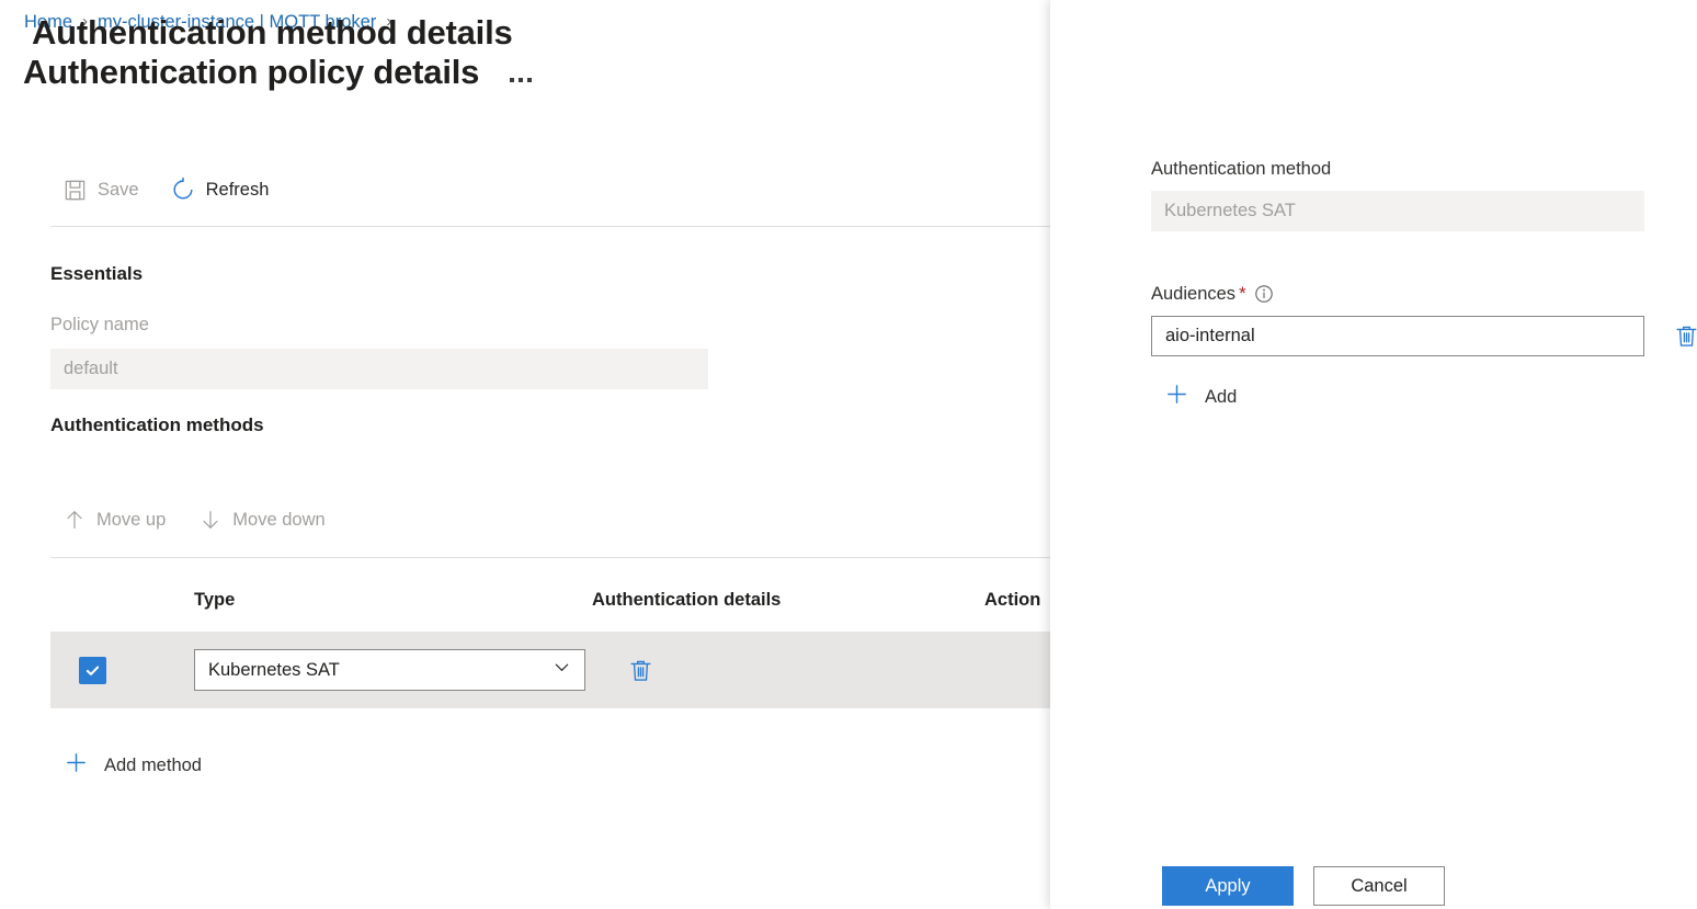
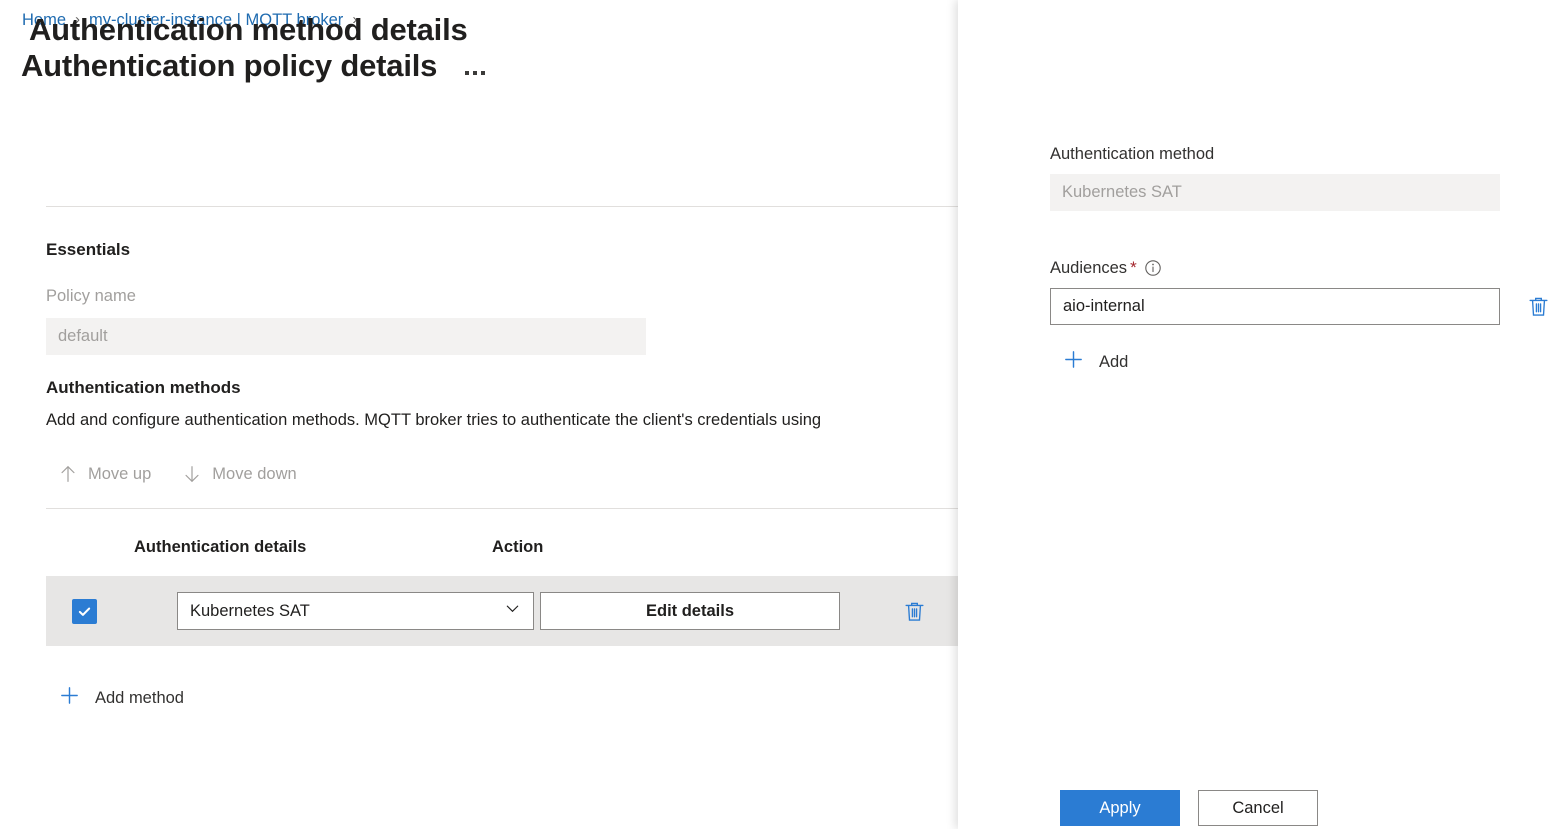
  Home
  ›
  my-cluster-instance | MQTT broker
  ›
  Authentication policy details
- Save
- Refresh
  Essentials
  Policy name
  default
  Authentication methods
+ Add and configure authentication methods. MQTT broker tries to authenticate the client's credentials using
  Move up
  Move down
- Type
  Authentication details
  Action
  Kubernetes SAT
+ Edit details
  Add method
  Authentication method details
  Authentication method
  Kubernetes SAT
  Audiences
  *
  aio-internal
  Add
  Apply
  Cancel
